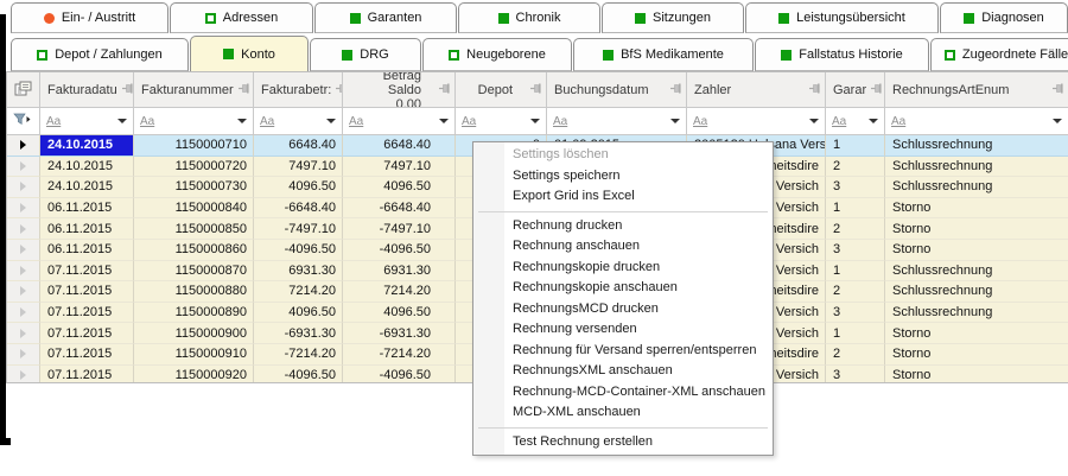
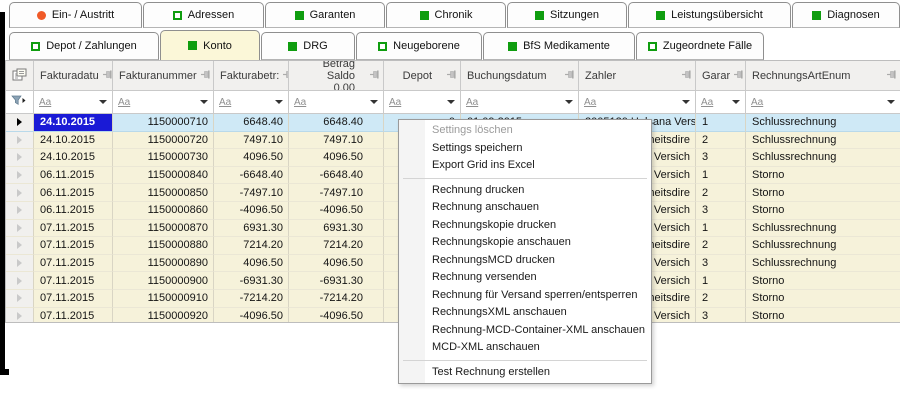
  Ein- / Austritt
  Adressen
  Garanten
  Chronik
  Sitzungen
  Leistungsübersicht
  Diagnosen
  Depot / Zahlungen
  Konto
  DRG
  Neugeborene
  BfS Medikamente
- Fallstatus Historie
  Zugeordnete Fälle
  Fakturadatu
  Fakturanummer
  Fakturabetr:
  Betrag Saldo
  0.00
  Depot
  Buchungsdatum
  Zahler
  Garar
  RechnungsArtEnum
  Aa
  Aa
  Aa
  Aa
  Aa
  Aa
  Aa
  Aa
  Aa
  24.10.2015
  1150000710
  6648.40
  6648.40
  1
  Schlussrechnung
  24.10.2015
  1150000720
  7497.10
  7497.10
  eitsdire
  2
  Schlussrechnung
  24.10.2015
  1150000730
  4096.50
  4096.50
  Versich
  3
  Schlussrechnung
  06.11.2015
  1150000840
  -6648.40
  -6648.40
  Versich
  1
  Storno
  06.11.2015
  1150000850
  -7497.10
  -7497.10
  eitsdire
  2
  Storno
  06.11.2015
  1150000860
  -4096.50
  -4096.50
  Versich
  3
  Storno
  07.11.2015
  1150000870
  6931.30
  6931.30
  Versich
  1
  Schlussrechnung
  07.11.2015
  1150000880
  7214.20
  7214.20
  eitsdire
  2
  Schlussrechnung
  07.11.2015
  1150000890
  4096.50
  4096.50
  Versich
  3
  Schlussrechnung
  07.11.2015
  1150000900
  -6931.30
  -6931.30
  Versich
  1
  Storno
  07.11.2015
  1150000910
  -7214.20
  -7214.20
  eitsdire
  2
  Storno
  07.11.2015
  1150000920
  -4096.50
  -4096.50
  Versich
  3
  Storno
  Settings löschen
  Settings speichern
  Export Grid ins Excel
  Rechnung drucken
  Rechnung anschauen
  Rechnungskopie drucken
  Rechnungskopie anschauen
  RechnungsMCD drucken
  Rechnung versenden
  Rechnung für Versand sperren/entsperren
  RechnungsXML anschauen
  Rechnung-MCD-Container-XML anschauen
  MCD-XML anschauen
  Test Rechnung erstellen
